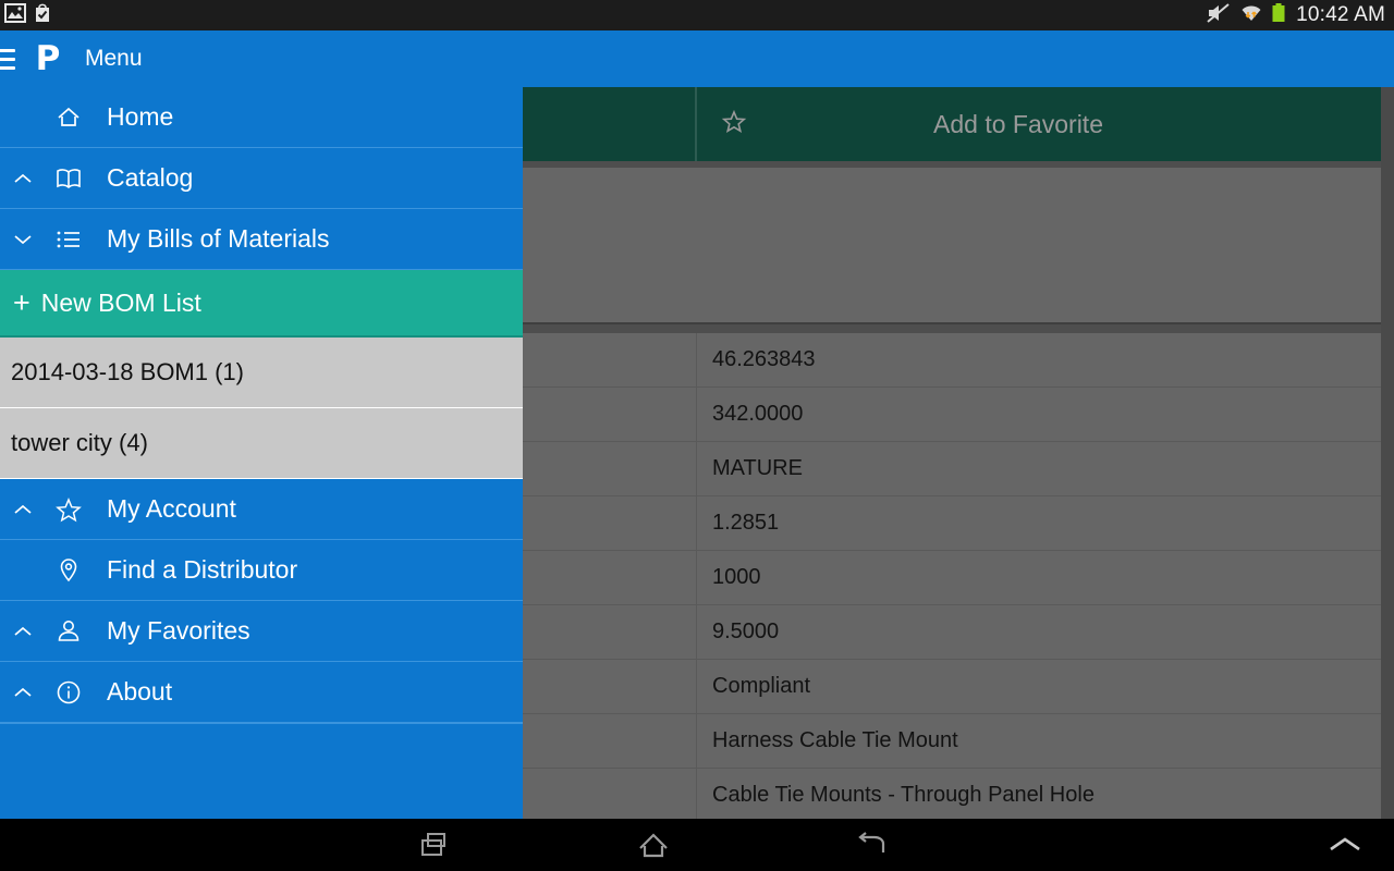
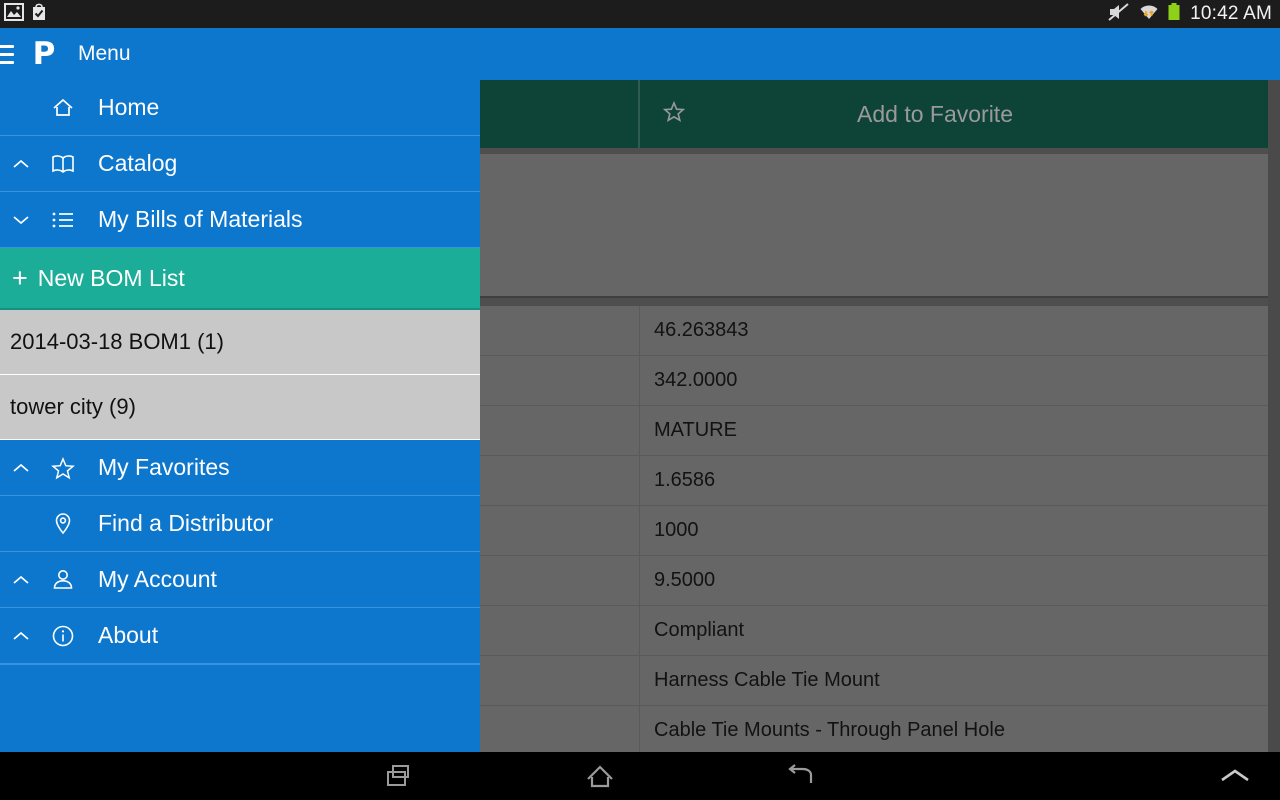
  10:42 AM
  P
  Menu
  Add to Favorite
  46.263843
  342.0000
  MATURE
- 1.2851
+ 1.6586
  1000
  9.5000
  Compliant
  Harness Cable Tie Mount
  Cable Tie Mounts - Through Panel Hole
  Home
  Catalog
  My Bills of Materials
  +
  New BOM List
  2014-03-18 BOM1 (1)
- tower city (4)
+ tower city (9)
- My Account
+ My Favorites
  Find a Distributor
- My Favorites
+ My Account
  About
